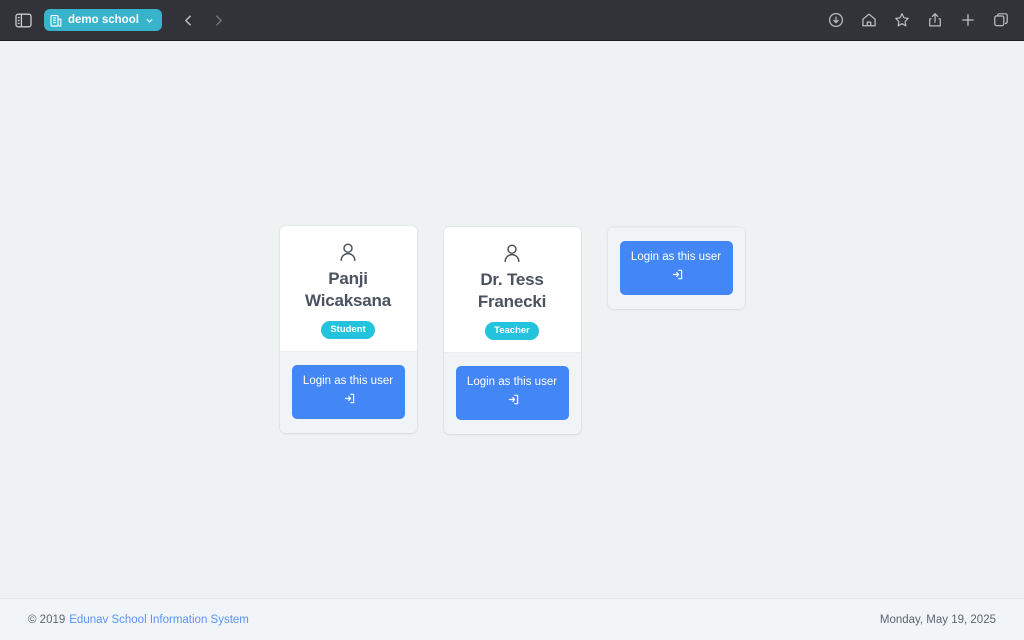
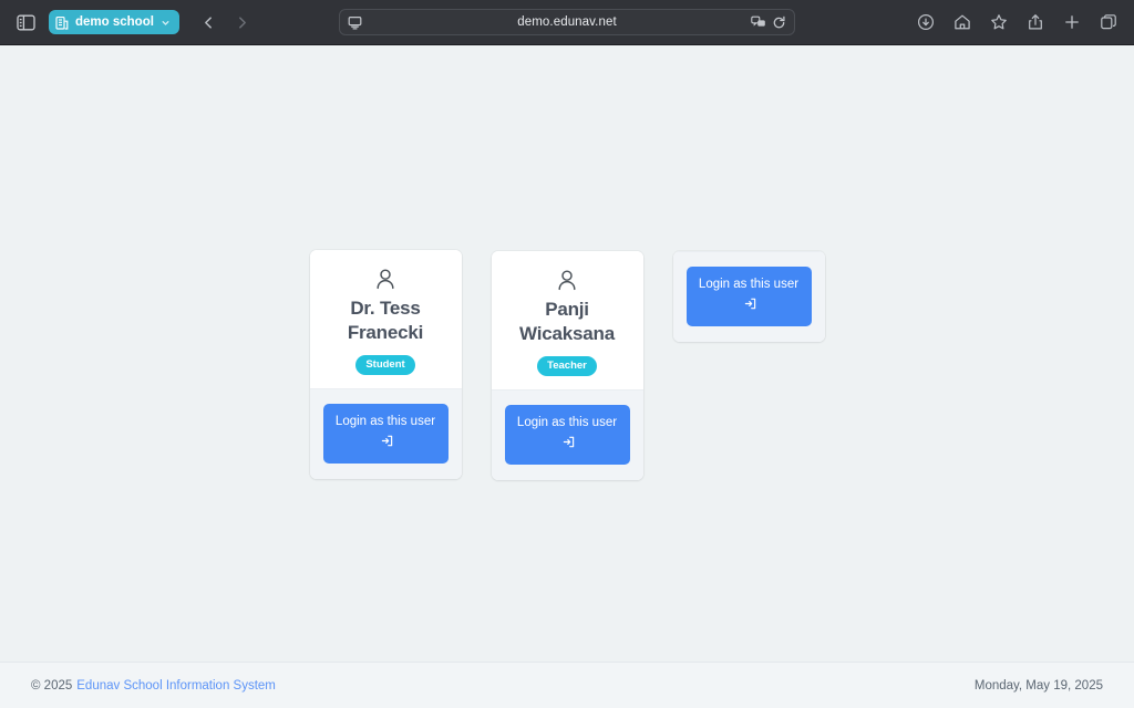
  demo school
+ demo.edunav.net
- Panji Wicaksana
+ Dr. Tess Franecki
  Student
  Login as this user
- Dr. Tess Franecki
+ Panji Wicaksana
  Teacher
  Login as this user
  Login as this user
- © 2019
+ © 2025
  Edunav School Information System
  Monday, May 19, 2025
